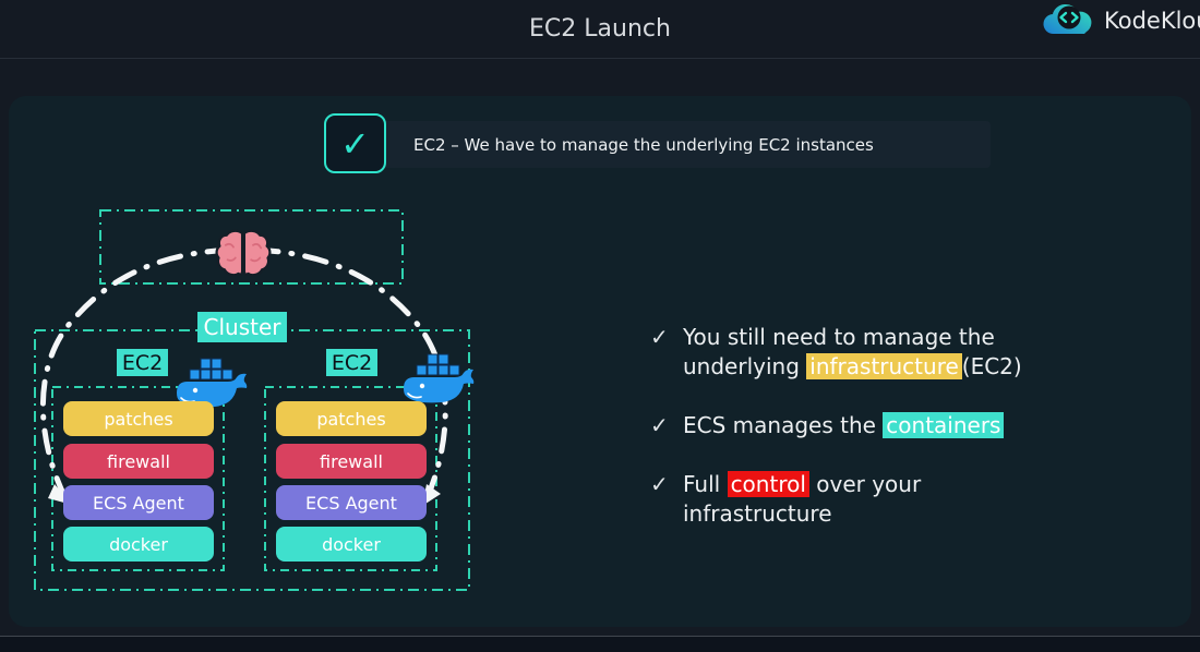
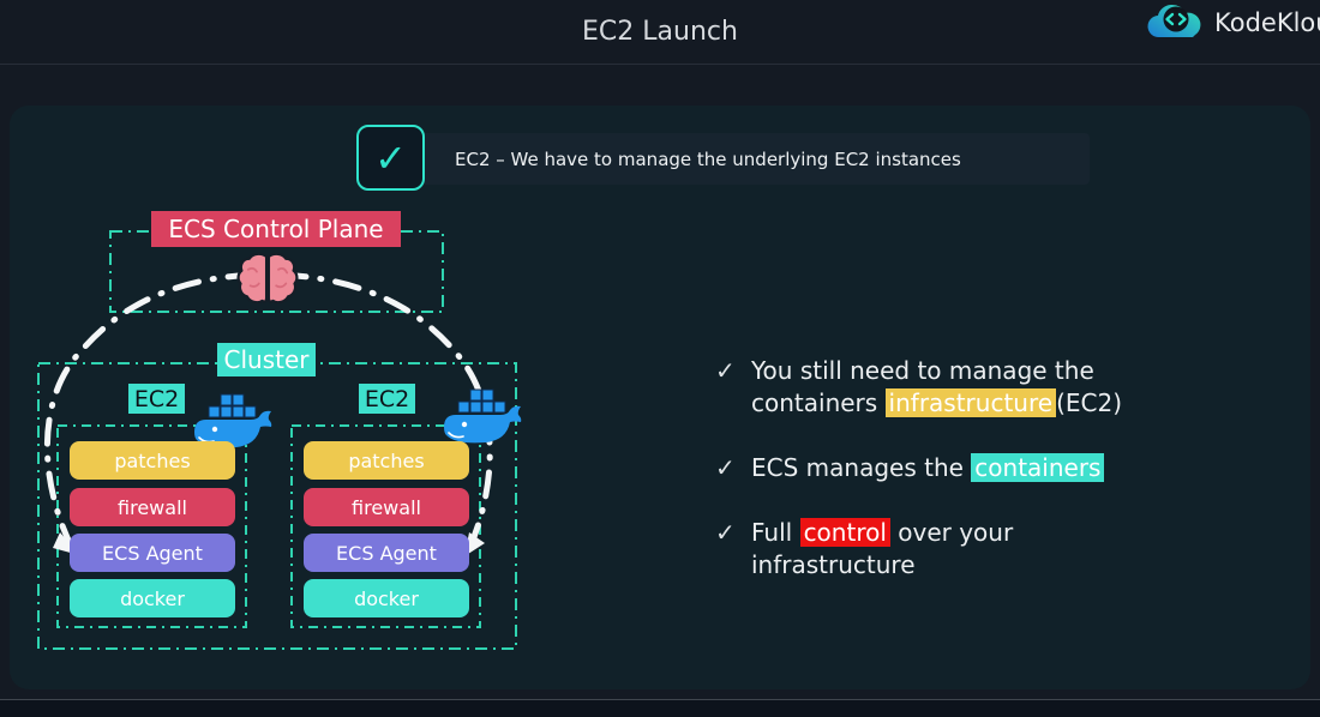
  EC2 Launch
  KodeKlo
  EC2 – We have to manage the underlying EC2 instances
  ✓
+ ECS Control Plane
  Cluster
  EC2
  EC2
  patches
  firewall
  ECS Agent
  docker
  patches
  firewall
  ECS Agent
  docker
  ✓
- You still need to manage the underlying infrastructure (EC2)
+ You still need to manage the containers infrastructure (EC2)
  ✓
  ECS manages the containers
  ✓
  Full control over your infrastructure
